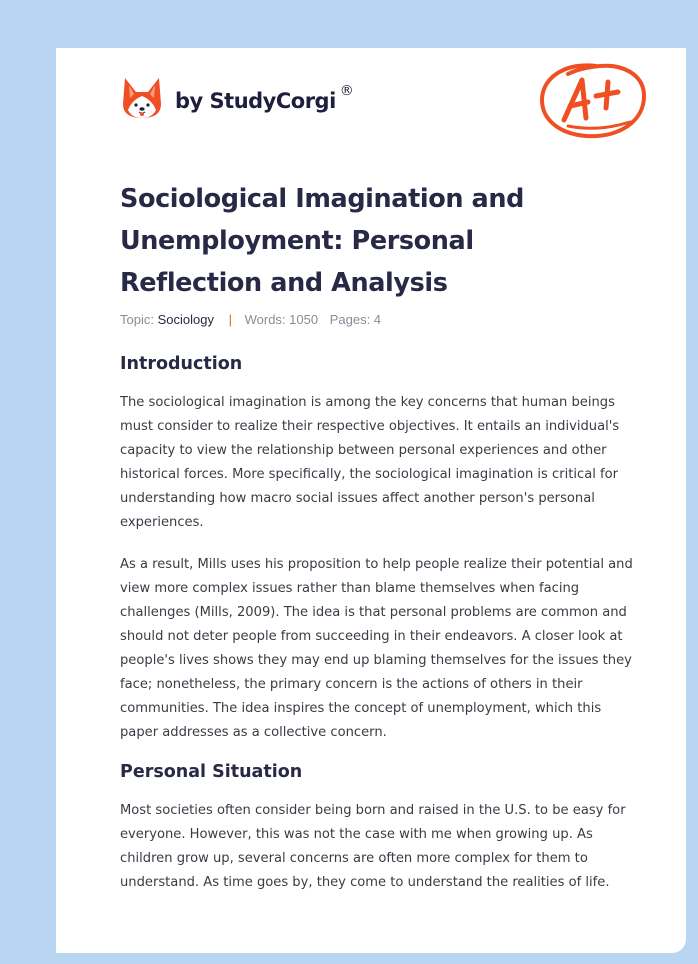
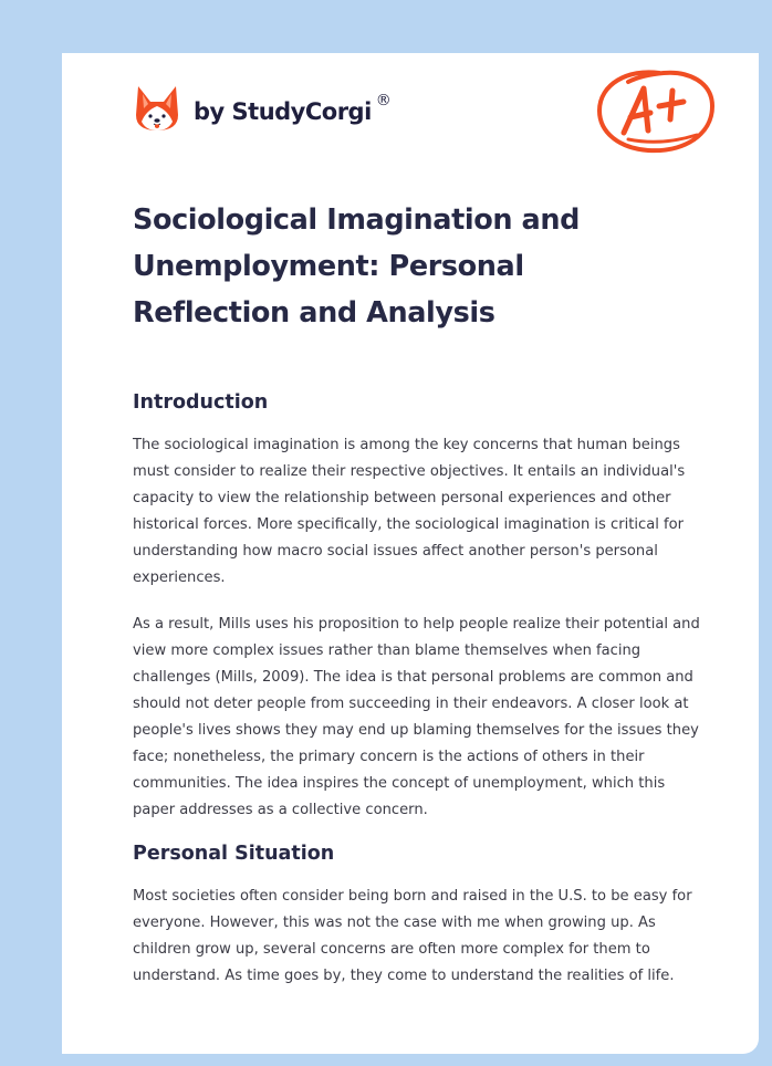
  by StudyCorgi
  ®
  Sociological Imagination and Unemployment: Personal Reflection and Analysis
- Topic: Sociology | Words: 1050 Pages: 4
  Introduction
  The sociological imagination is among the key concerns that human beings must consider to realize their respective objectives. It entails an individual's capacity to view the relationship between personal experiences and other historical forces. More specifically, the sociological imagination is critical for understanding how macro social issues affect another person's personal experiences.
  As a result, Mills uses his proposition to help people realize their potential and view more complex issues rather than blame themselves when facing challenges (Mills, 2009). The idea is that personal problems are common and should not deter people from succeeding in their endeavors. A closer look at people's lives shows they may end up blaming themselves for the issues they face; nonetheless, the primary concern is the actions of others in their communities. The idea inspires the concept of unemployment, which this paper addresses as a collective concern.
  Personal Situation
  Most societies often consider being born and raised in the U.S. to be easy for everyone. However, this was not the case with me when growing up. As children grow up, several concerns are often more complex for them to understand. As time goes by, they come to understand the realities of life.
